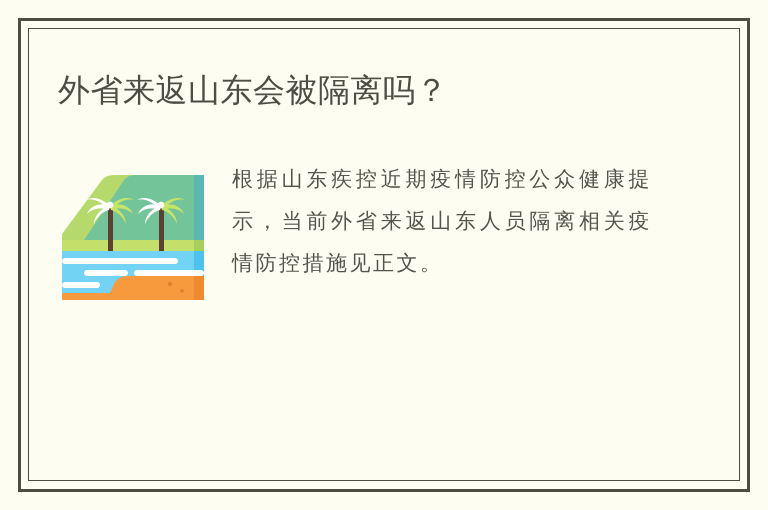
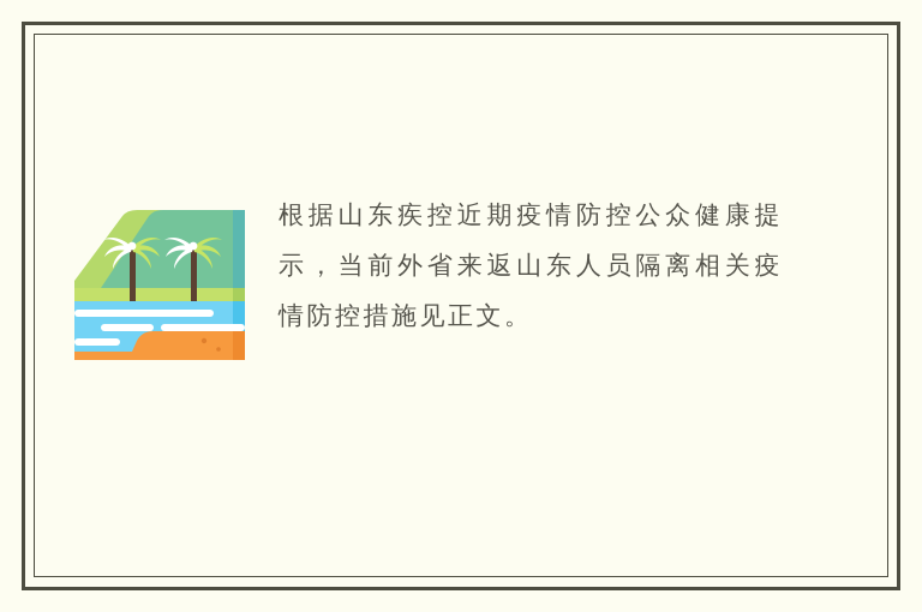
- 外省来返山东会被隔离吗？
  根据山东疾控近期疫情防控公众健康提示，当前外省来返山东人员隔离相关疫情防控措施见正文。
